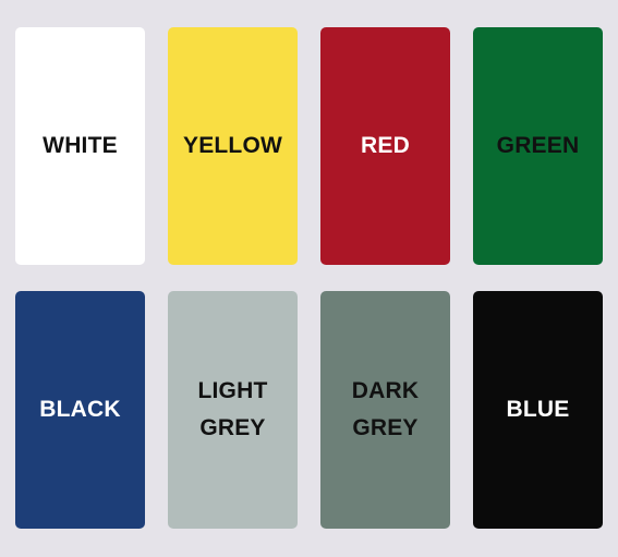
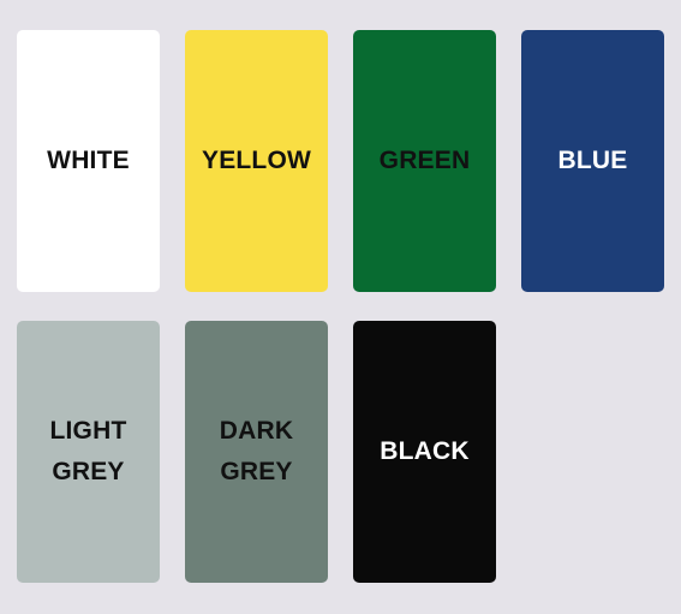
  WHITE
  YELLOW
- RED
  GREEN
- BLACK
+ BLUE
  LIGHT
  GREY
  DARK
  GREY
- BLUE
+ BLACK
